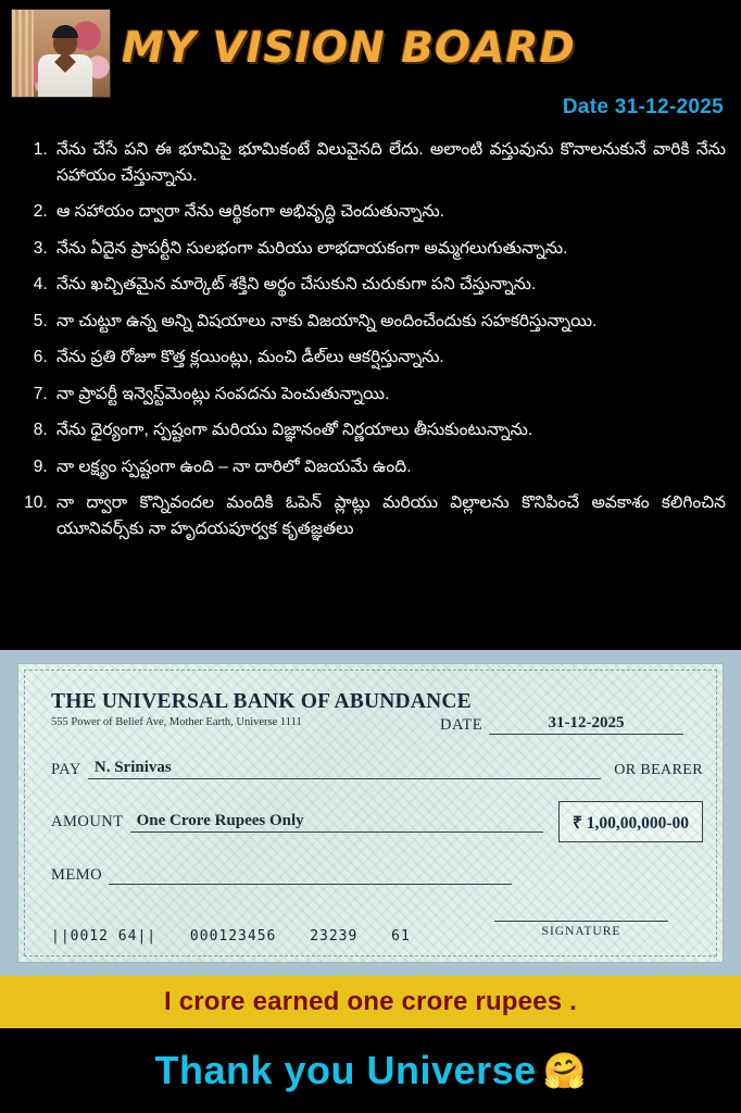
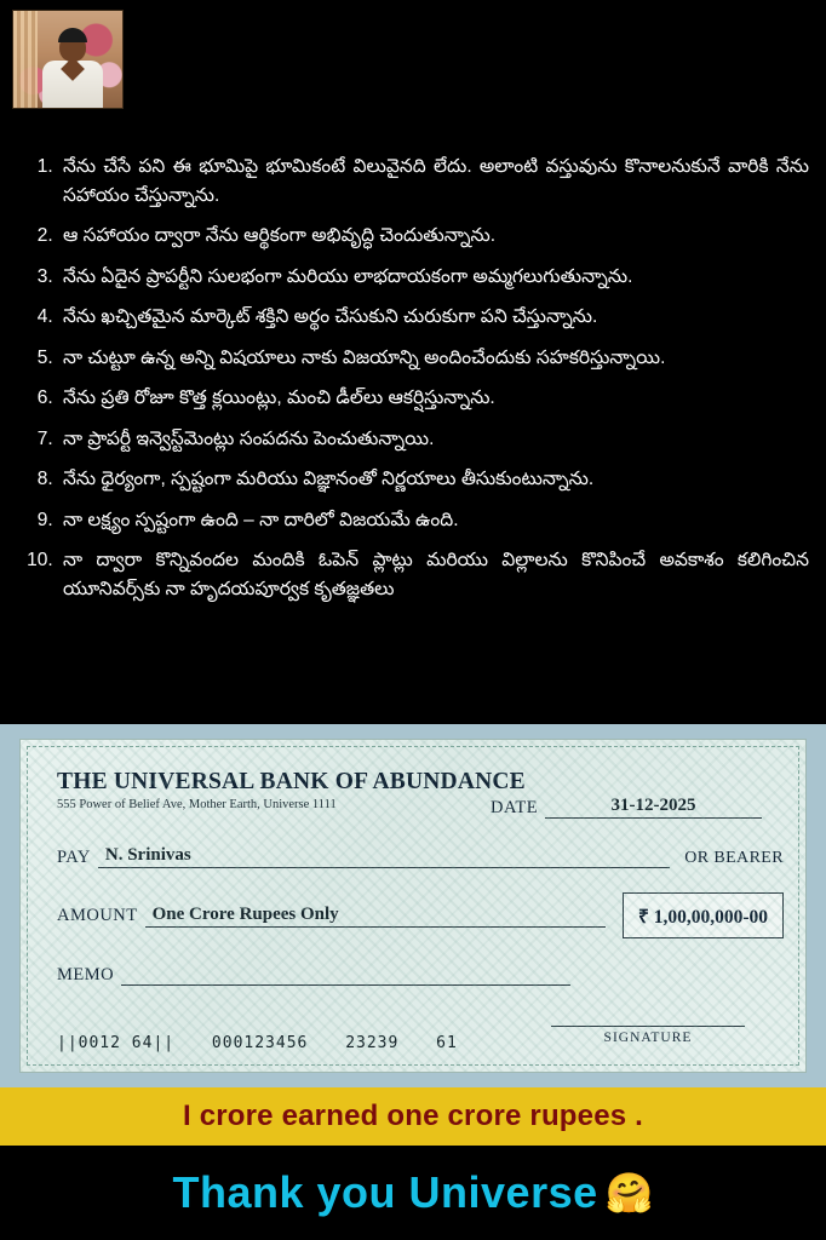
- MY VISION BOARD
- Date 31-12-2025
  నేను చేసే పని ఈ భూమిపై భూమికంటే విలువైనది లేదు. అలాంటి వస్తువును కొనాలనుకునే వారికి నేను సహాయం చేస్తున్నాను.
  ఆ సహాయం ద్వారా నేను ఆర్థికంగా అభివృద్ధి చెందుతున్నాను.
  నేను ఏదైన ప్రాపర్టీని సులభంగా మరియు లాభదాయకంగా అమ్మగలుగుతున్నాను.
  నేను ఖచ్చితమైన మార్కెట్ శక్తిని అర్థం చేసుకుని చురుకుగా పని చేస్తున్నాను.
  నా చుట్టూ ఉన్న అన్ని విషయాలు నాకు విజయాన్ని అందించేందుకు సహకరిస్తున్నాయి.
  నేను ప్రతి రోజూ కొత్త క్లయింట్లు, మంచి డీల్‌లు ఆకర్షిస్తున్నాను.
  నా ప్రాపర్టీ ఇన్వెస్ట్‌మెంట్లు సంపదను పెంచుతున్నాయి.
  నేను ధైర్యంగా, స్పష్టంగా మరియు విజ్ఞానంతో నిర్ణయాలు తీసుకుంటున్నాను.
  నా లక్ష్యం స్పష్టంగా ఉంది – నా దారిలో విజయమే ఉంది.
  నా ద్వారా కొన్నివందల మందికి ఓపెన్ ప్లాట్లు మరియు విల్లాలను కొనిపించే అవకాశం కలిగించిన యూనివర్స్‌కు నా హృదయపూర్వక కృతజ్ఞతలు
  I crore earned one crore rupees .
  Thank you Universe
  🤗
